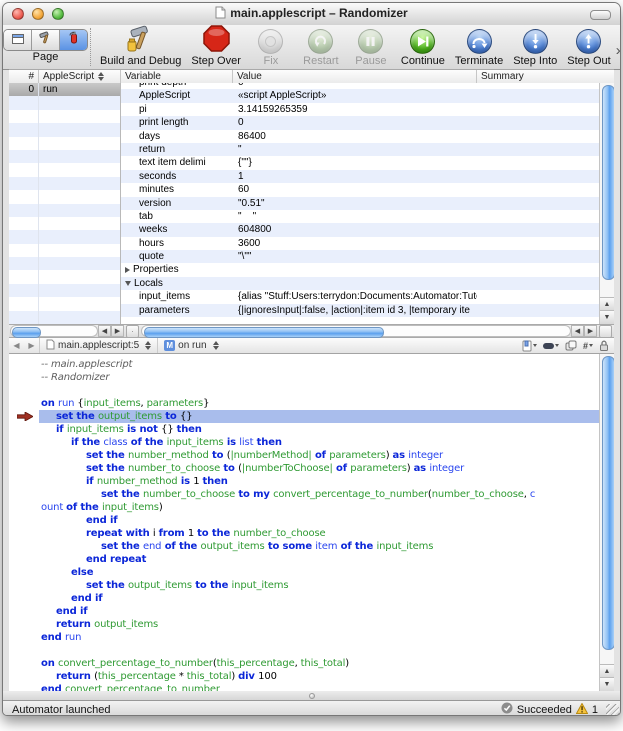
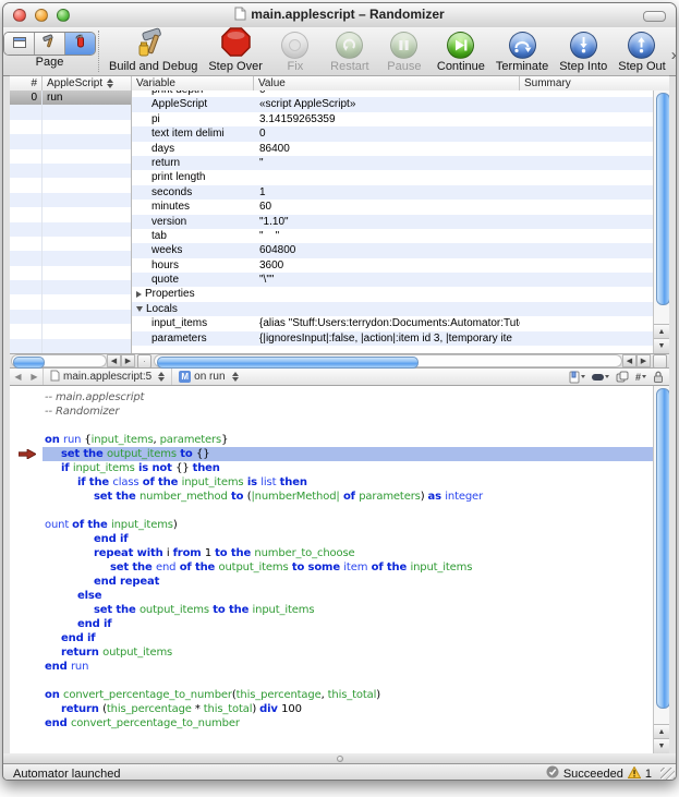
  main.applescript – Randomizer
  Page
  Build and Debug
  Step Over
  Fix
  Restart
  Pause
  Continue
  Terminate
  Step Into
  Step Out
  »
  #
  AppleScript
  Variable
  Value
  Summary
  0
  run
  print depth
  0
  AppleScript
  «script AppleScript»
  pi
  3.14159265359
- print length
+ text item delimi
  0
  days
  86400
  return
  "
- text item delimi
+ print length
- {""}
  seconds
  1
  minutes
  60
  version
- "0.51"
+ "1.10"
  tab
  " "
  weeks
  604800
  hours
  3600
  quote
  "\""
  Properties
  Locals
  input_items
  {alias "Stuff:Users:terrydon:Documents:Automator:Tut
  parameters
  {|ignoresInput|:false, |action|:item id 3, |temporary ite
  ·
  ◀
  ▶
  main.applescript:5
  M
  on run
  #
  -- main.applescript
  -- Randomizer
  on run {input_items, parameters}
  set the output_items to {}
  if input_items is not {} then
  if the class of the input_items is list then
  set the number_method to (|numberMethod| of parameters) as integer
- set the number_to_choose to (|numberToChoose| of parameters) as integer
- if number_method is 1 then
- set the number_to_choose to my convert_percentage_to_number(number_to_choose, c
  ount of the input_items)
  end if
  repeat with i from 1 to the number_to_choose
  set the end of the output_items to some item of the input_items
  end repeat
  else
  set the output_items to the input_items
  end if
  end if
  return output_items
  end run
  on convert_percentage_to_number(this_percentage, this_total)
  return (this_percentage * this_total) div 100
  end convert_percentage_to_number
  Automator launched
  Succeeded
  1
